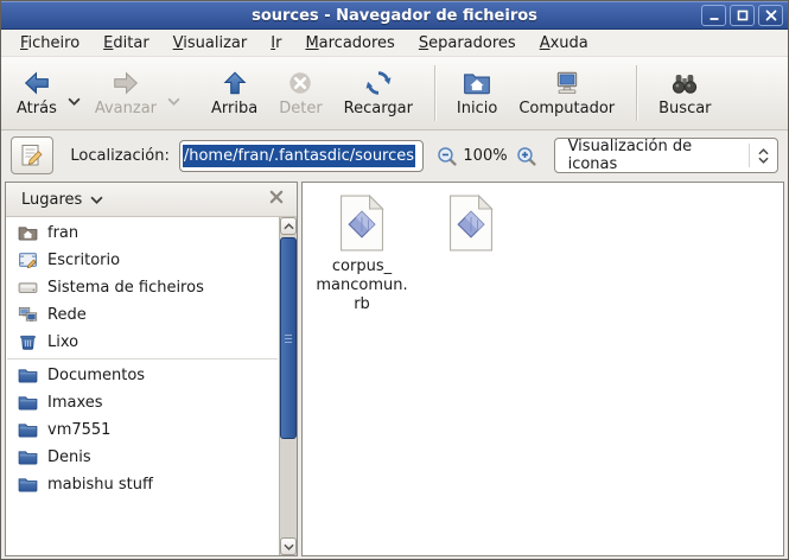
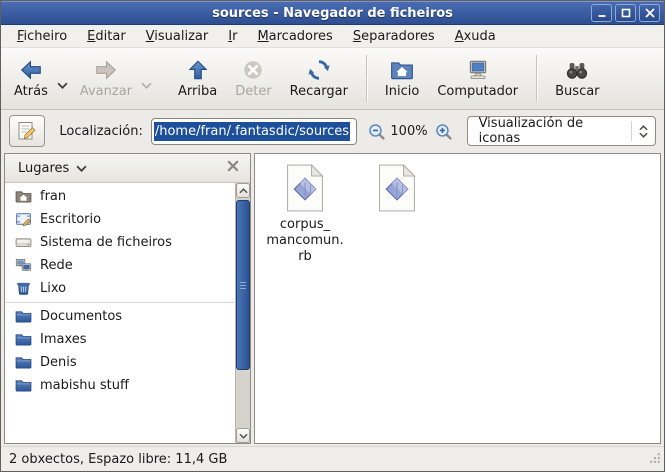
  sources - Navegador de ficheiros
  Ficheiro
  Editar
  Visualizar
  Ir
  Marcadores
  Separadores
  Axuda
  Atrás
  Avanzar
  Arriba
  Deter
  Recargar
  Inicio
  Computador
  Buscar
  Localización:
  /home/fran/.fantasdic/sources
  100%
  Visualización de iconas
  Lugares
  fran
  Escritorio
  Sistema de ficheiros
  Rede
  Lixo
  Documentos
  Imaxes
- vm7551
  Denis
  mabishu stuff
  corpus_
  mancomun.
  rb
+ 2 obxectos, Espazo libre: 11,4 GB
